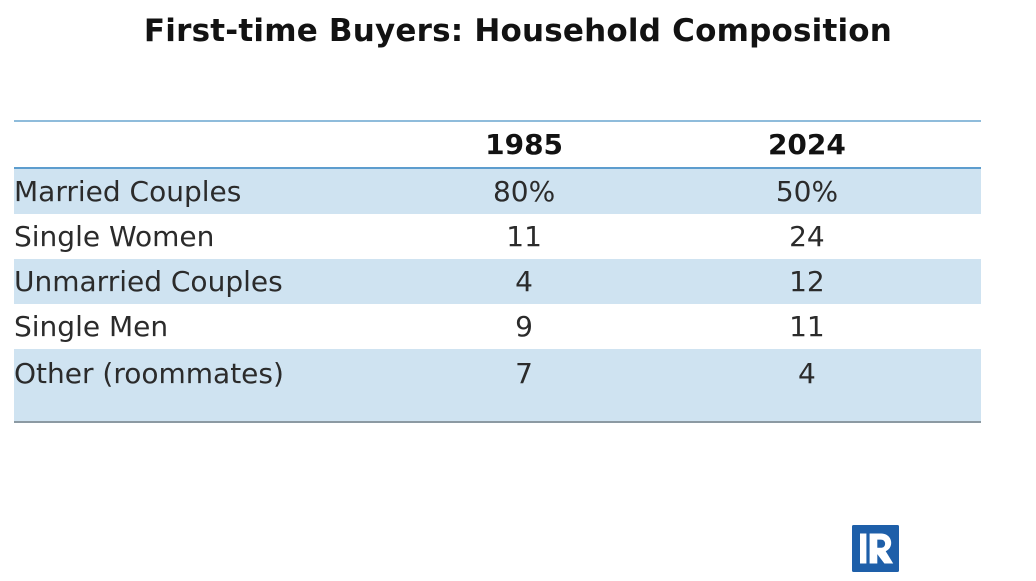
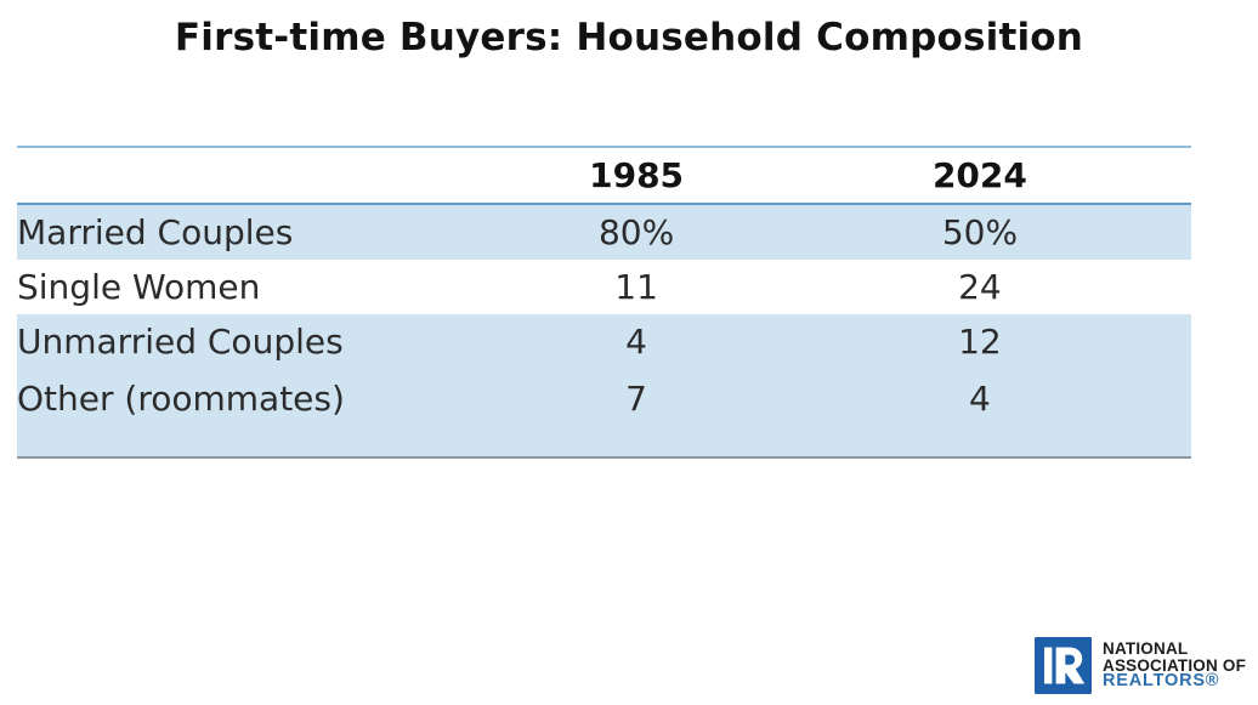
  First-time Buyers: Household Composition
  	1985	2024
  Married Couples	80%	50%
  Single Women	11	24
  Unmarried Couples	4	12
- Single Men	9	11
  Other (roommates)	7	4
+ NATIONAL
+ ASSOCIATION OF
+ REALTORS®
